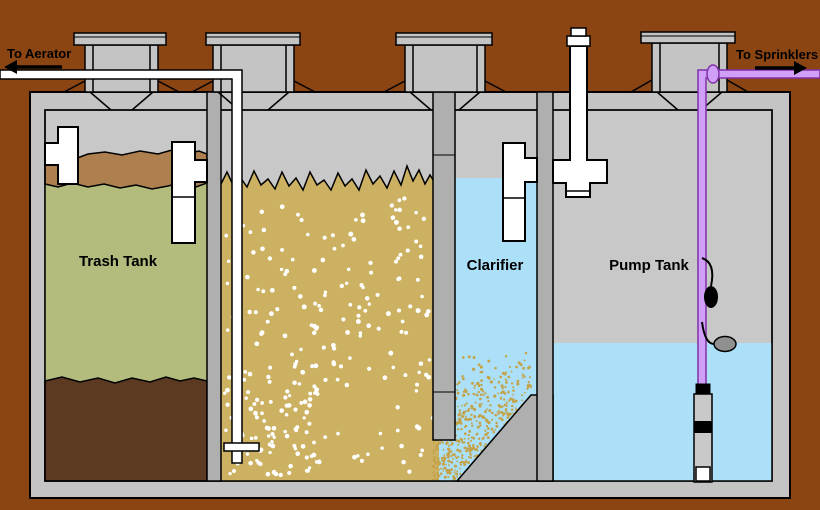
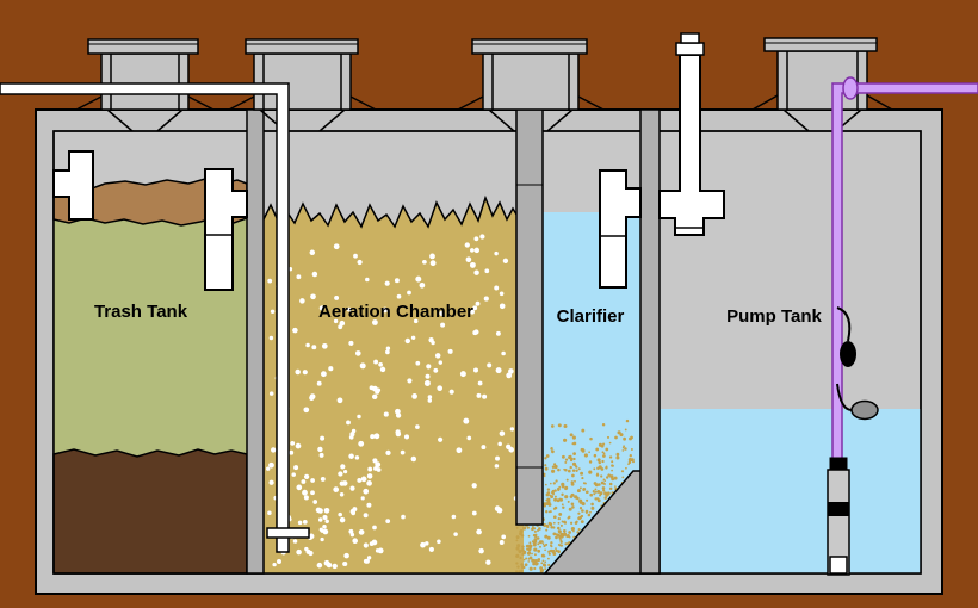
- To Aerator
- To Sprinklers
  Trash Tank
+ Aeration Chamber
  Clarifier
  Pump Tank
